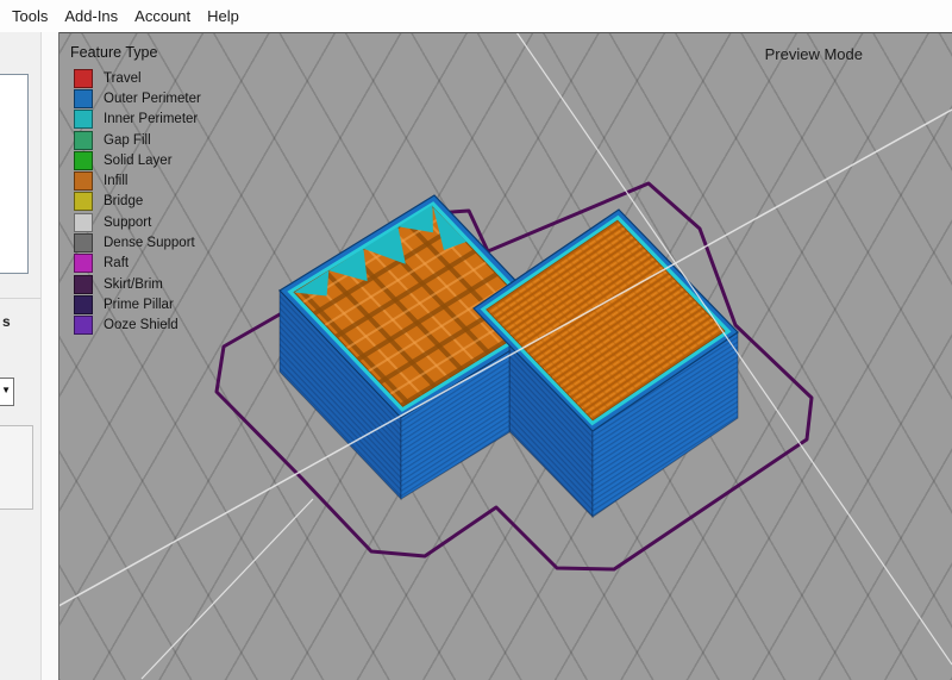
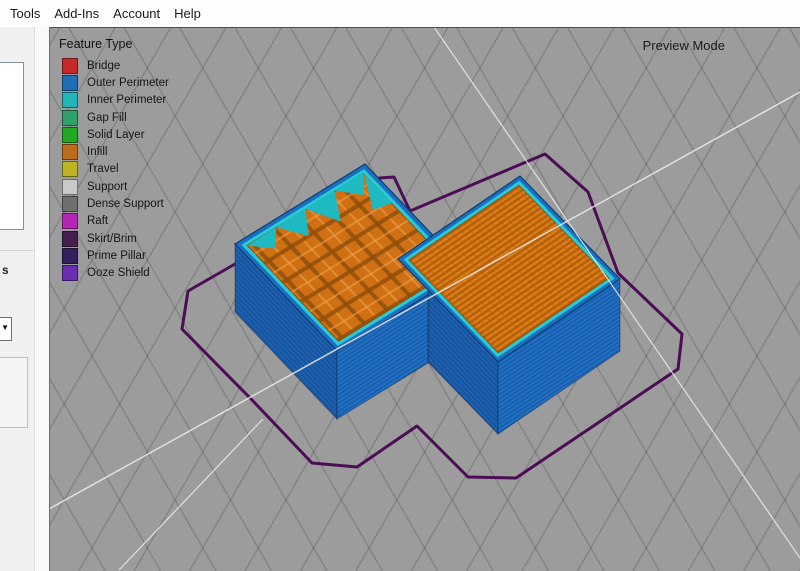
  Tools
  Add-Ins
  Account
  Help
  s
  ▼
  Feature Type
- Travel
+ Bridge
  Outer Perimeter
  Inner Perimeter
  Gap Fill
  Solid Layer
  Infill
- Bridge
+ Travel
  Support
  Dense Support
  Raft
  Skirt/Brim
  Prime Pillar
  Ooze Shield
  Preview Mode
